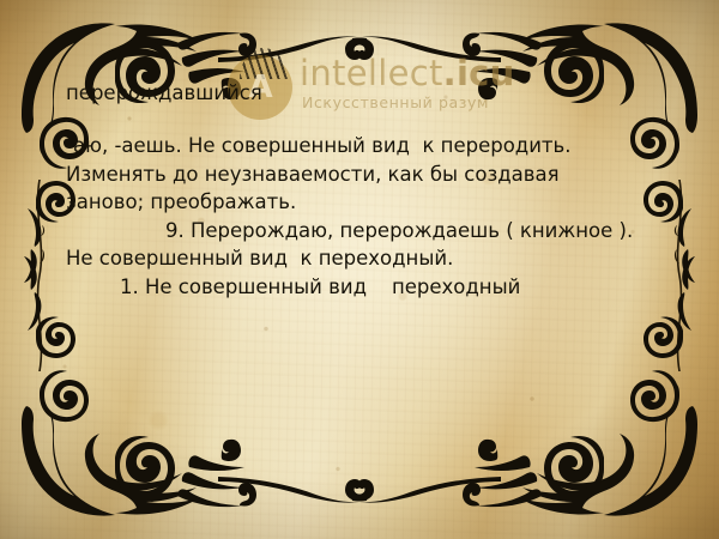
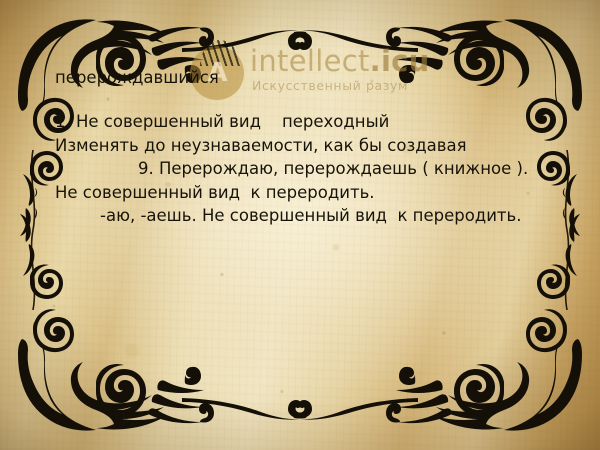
  A
  intellect.icu
  Искусственный разум
  перерождавшийся
- -аю, -аешь. Не совершенный вид к переродить.
+ 1. Не совершенный вид переходный
  Изменять до неузнаваемости, как бы создавая
- заново; преображать.
  9. Перерождаю, перерождаешь ( книжное ).
- Не совершенный вид к переходный.
+ Не совершенный вид к переродить.
- 1. Не совершенный вид переходный
+ -аю, -аешь. Не совершенный вид к переродить.
